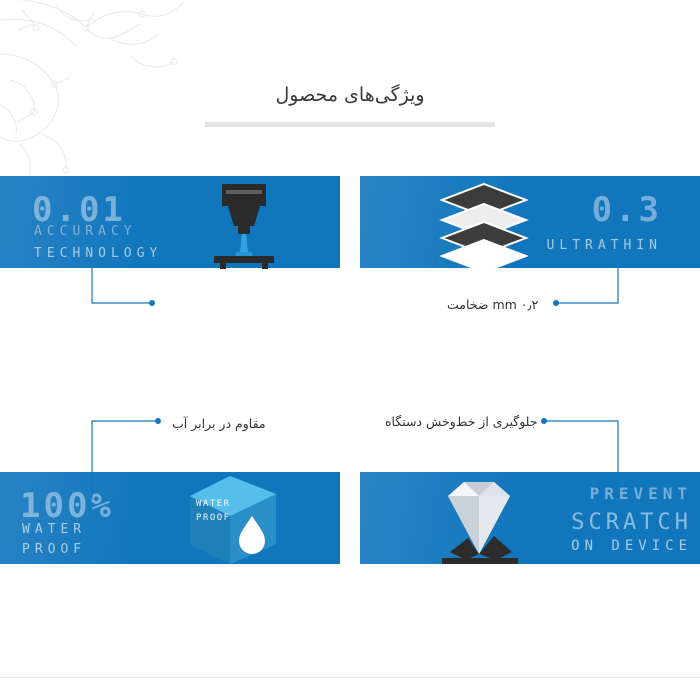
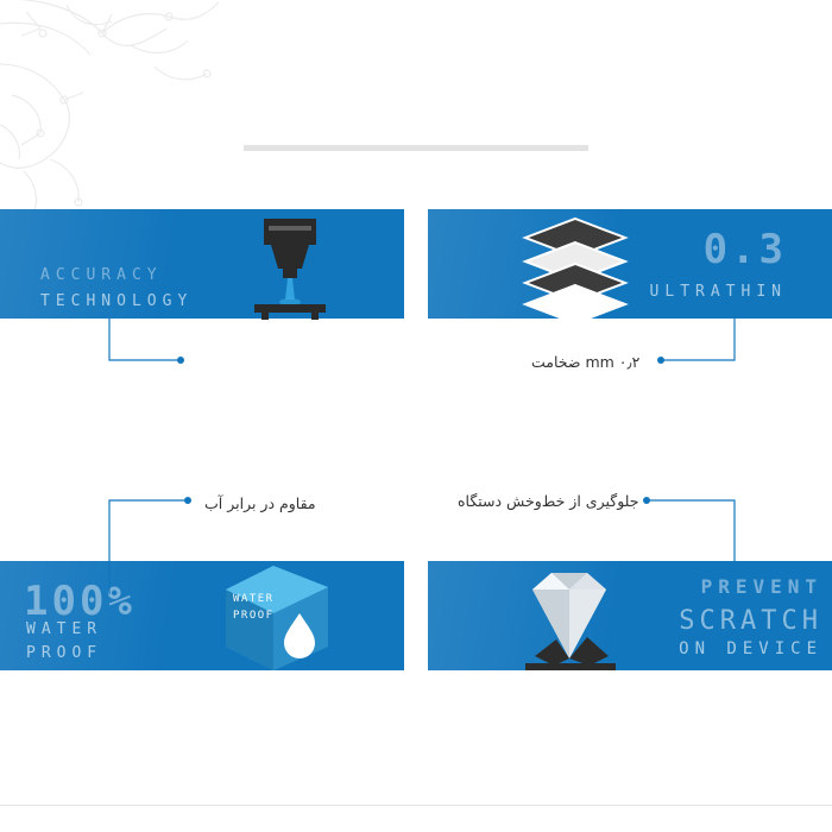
- ویژگی‌های محصول
- 0.01
  ACCURACY
  TECHNOLOGY
  0.3
  ULTRATHIN
  100%
  WATER
  PROOF
  WATER
  PROOF
  PREVENT
  SCRATCH
  ON DEVICE
  ۰٫۲ mm ضخامت
  مقاوم در برابر آب
  جلوگیری از خط‌وخش دستگاه
